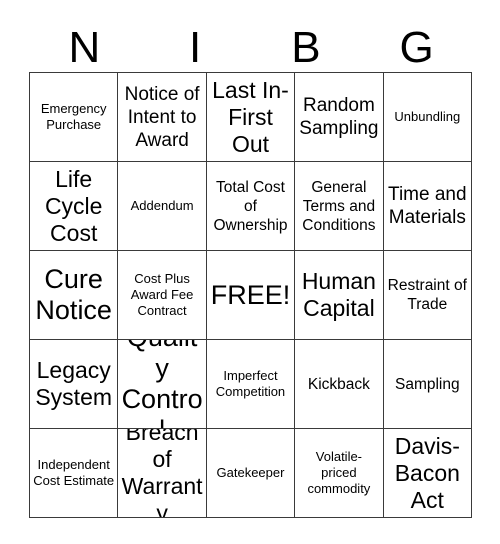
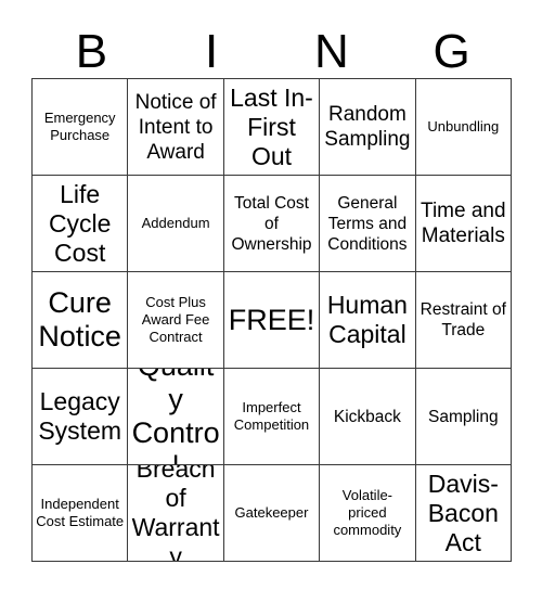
- N
+ B
  I
- B
+ N
  G
  Emergency Purchase
  Notice of Intent to Award
  Last In-First Out
  Random Sampling
  Unbundling
  Life Cycle Cost
  Addendum
  Total Cost of Ownership
  General Terms and Conditions
  Time and Materials
  Cure Notice
  Cost Plus Award Fee Contract
  FREE!
  Human Capital
  Restraint of Trade
  Legacy System
  Imperfect Competition
  Kickback
  Sampling
  Independent Cost Estimate
  Breach of Warranty
  Gatekeeper
  Volatile-priced commodity
  Davis-Bacon Act
